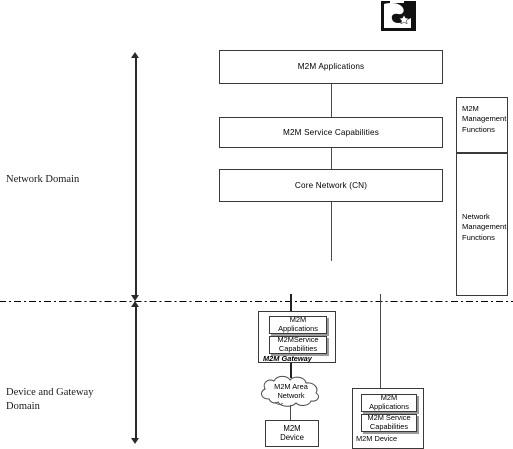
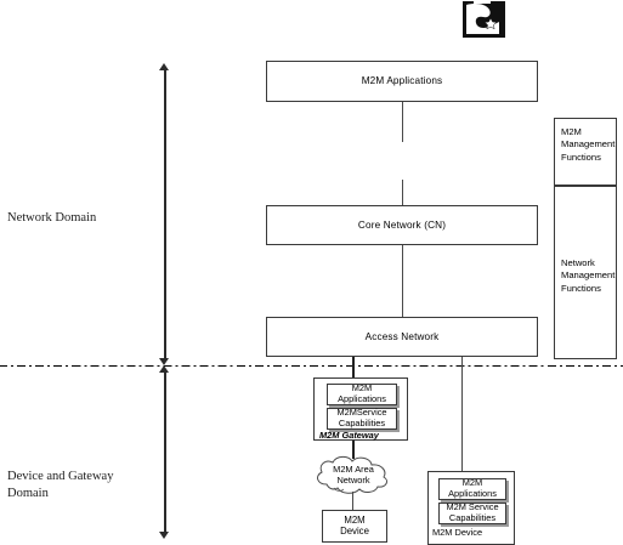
  Network Domain
  Device and Gateway
  Domain
  M2M Applications
- M2M Service Capabilities
  Core Network (CN)
+ Access Network
  M2M
  Management
  Functions
  Network
  Management
  Functions
  M2M
  Applications
  M2MService
  Capabilities
  M2M Gateway
  M2M Area
  Network
  M2M
  Device
  M2M
  Applications
  M2M Service
  Capabilities
  M2M Device
